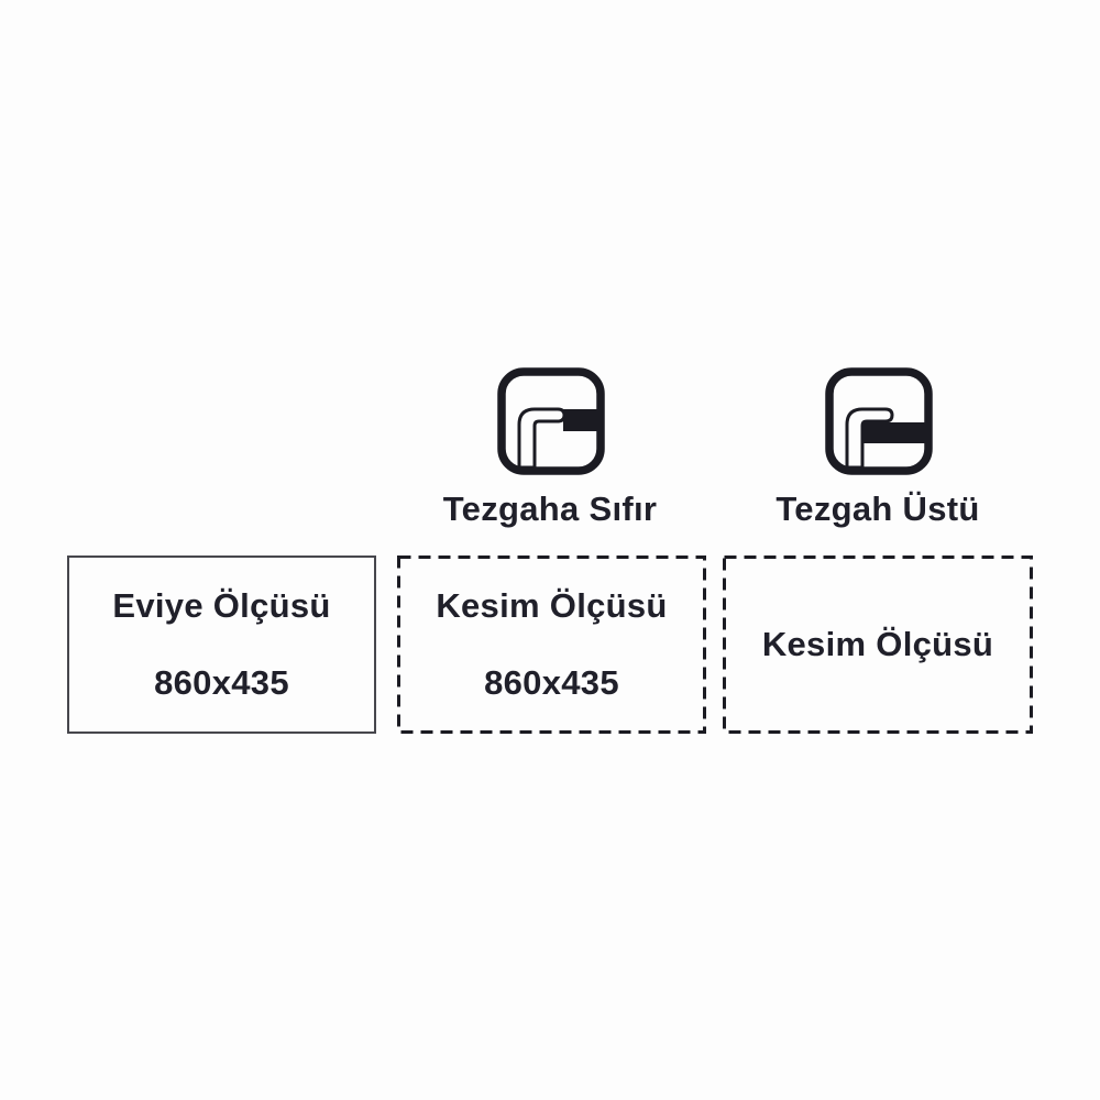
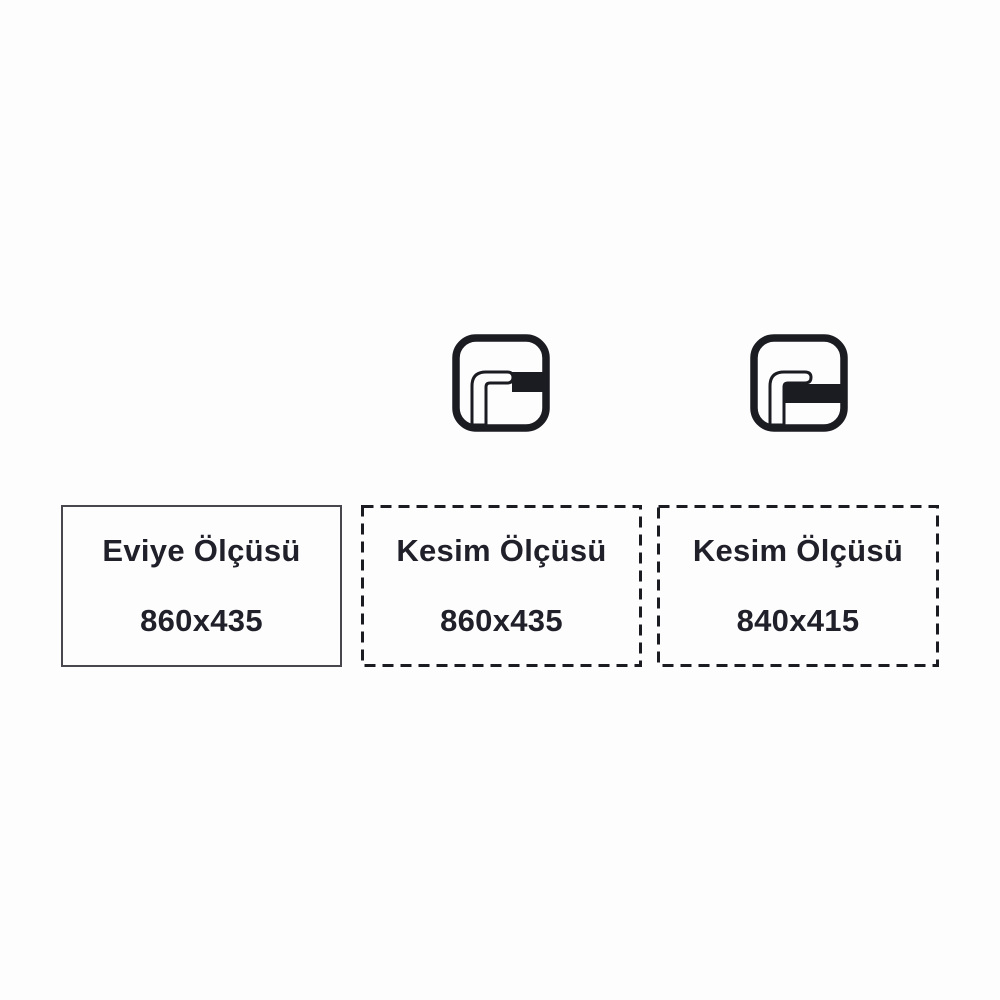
- Tezgaha Sıfır
- Tezgah Üstü
  Eviye Ölçüsü
  860x435
  Kesim Ölçüsü
  860x435
  Kesim Ölçüsü
+ 840x415
